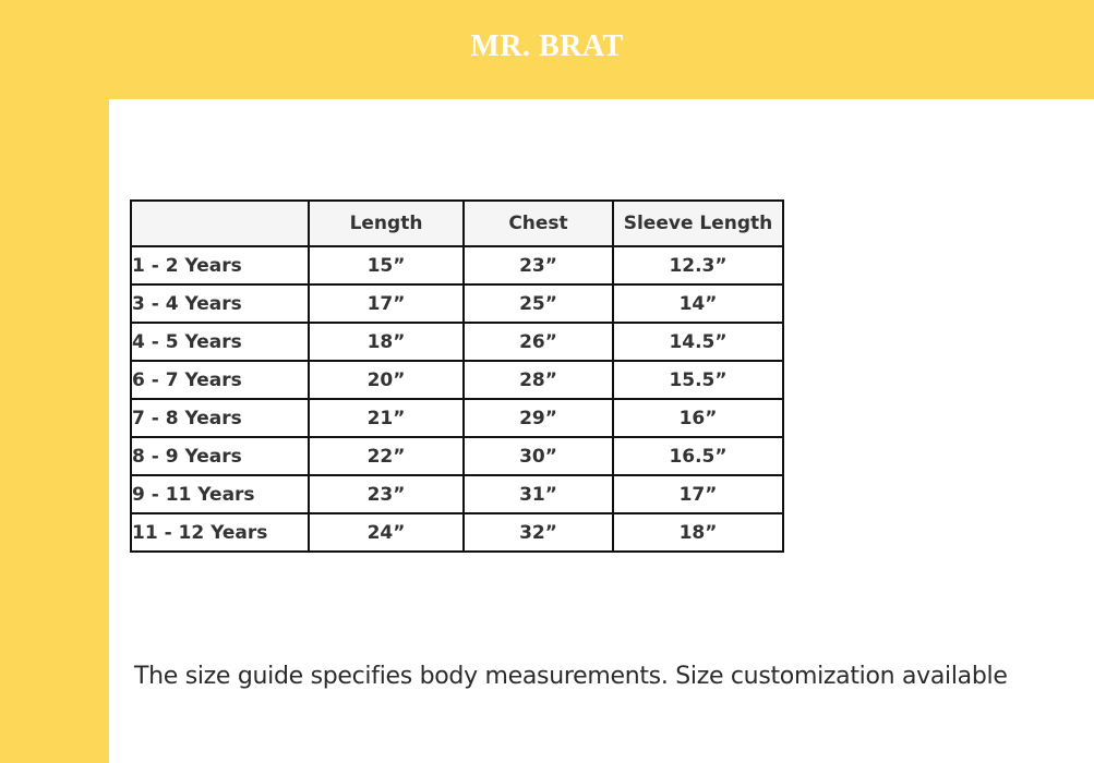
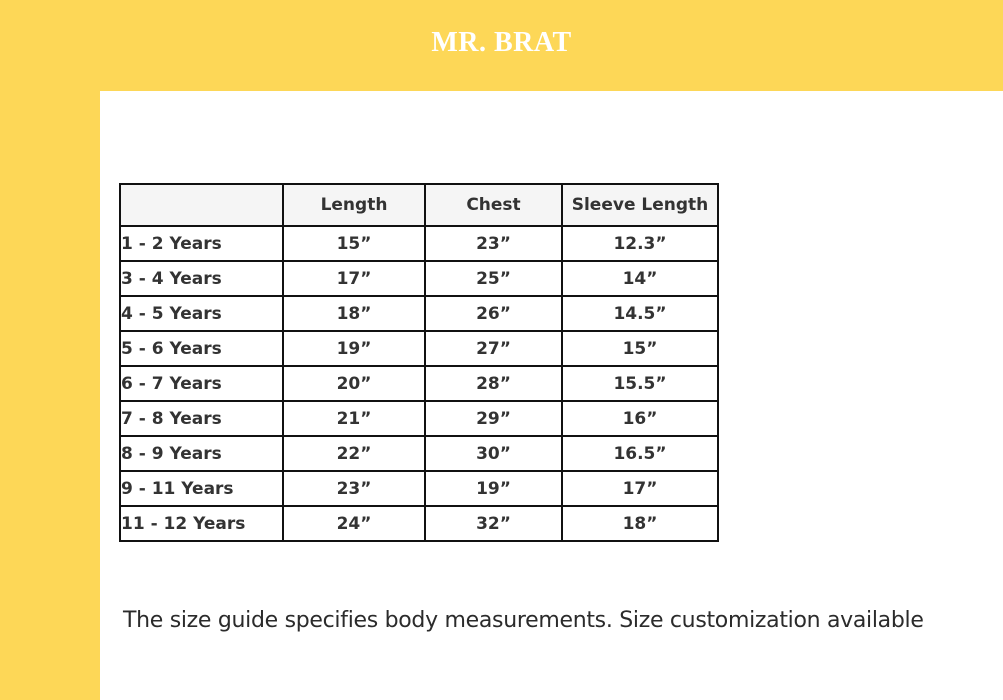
  MR. BRAT
  	Length	Chest	Sleeve Length
  1 - 2 Years	15”	23”	12.3”
  3 - 4 Years	17”	25”	14”
  4 - 5 Years	18”	26”	14.5”
+ 5 - 6 Years	19”	27”	15”
  6 - 7 Years	20”	28”	15.5”
  7 - 8 Years	21”	29”	16”
  8 - 9 Years	22”	30”	16.5”
- 9 - 11 Years	23”	31”	17”
+ 9 - 11 Years	23”	19”	17”
  11 - 12 Years	24”	32”	18”
  The size guide specifies body measurements. Size customization available
